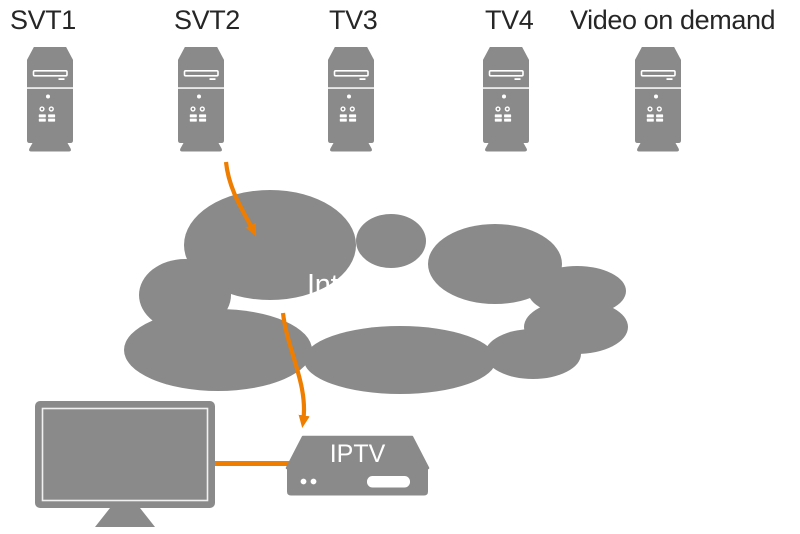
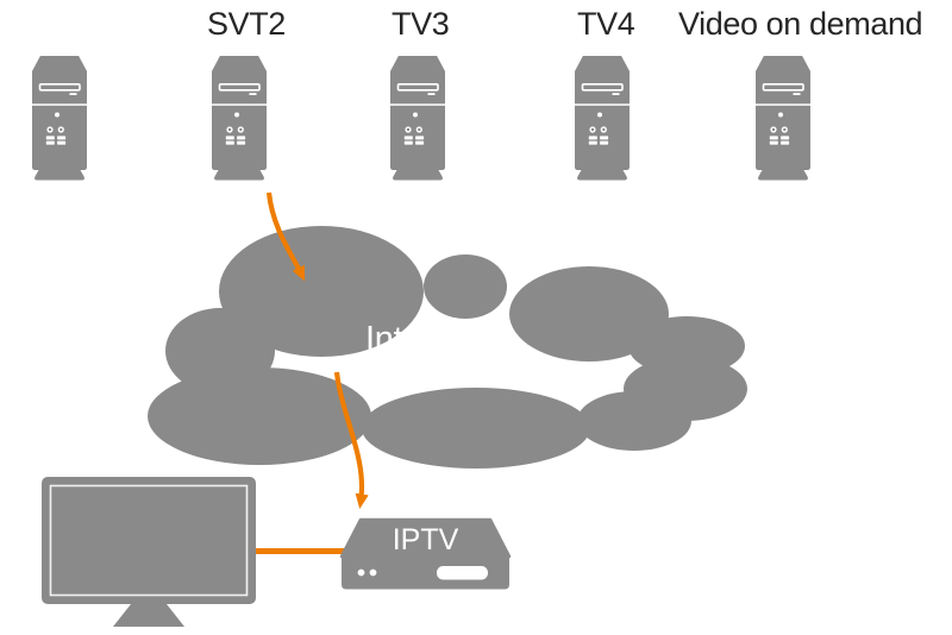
- SVT1
  SVT2
  TV3
  TV4
  Video on demand
  Internet
  IPTV
